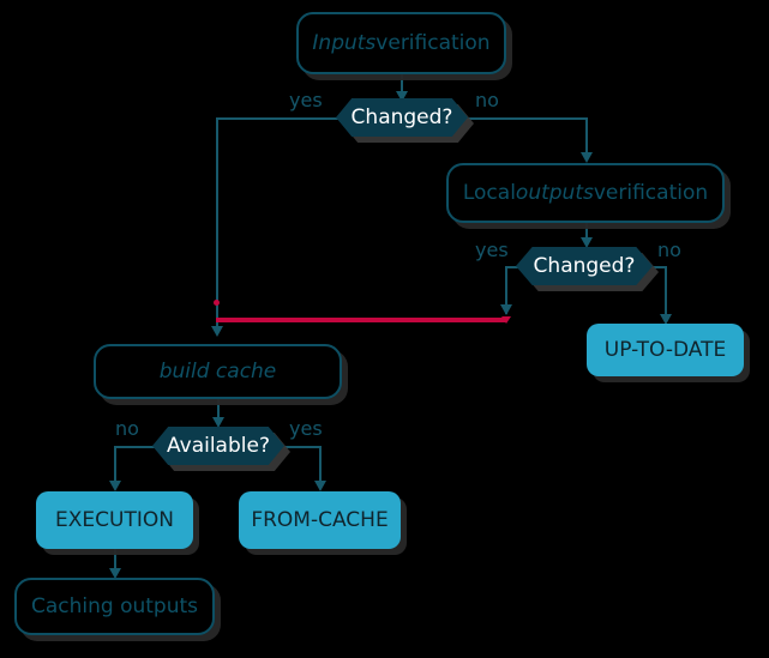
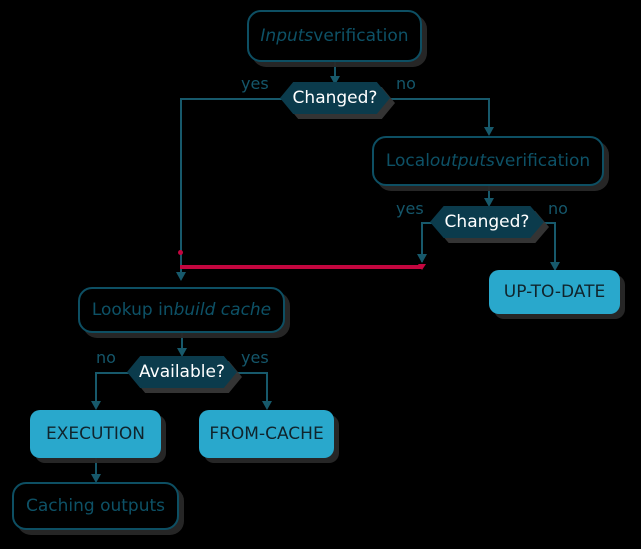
  yes
  no
  yes
  no
  no
  yes
  Inputs
  verification
  Changed?
  Local
  outputs
  verification
  Changed?
  UP-TO-DATE
+ Lookup in
  build cache
  Available?
  EXECUTION
  FROM-CACHE
  Caching outputs
